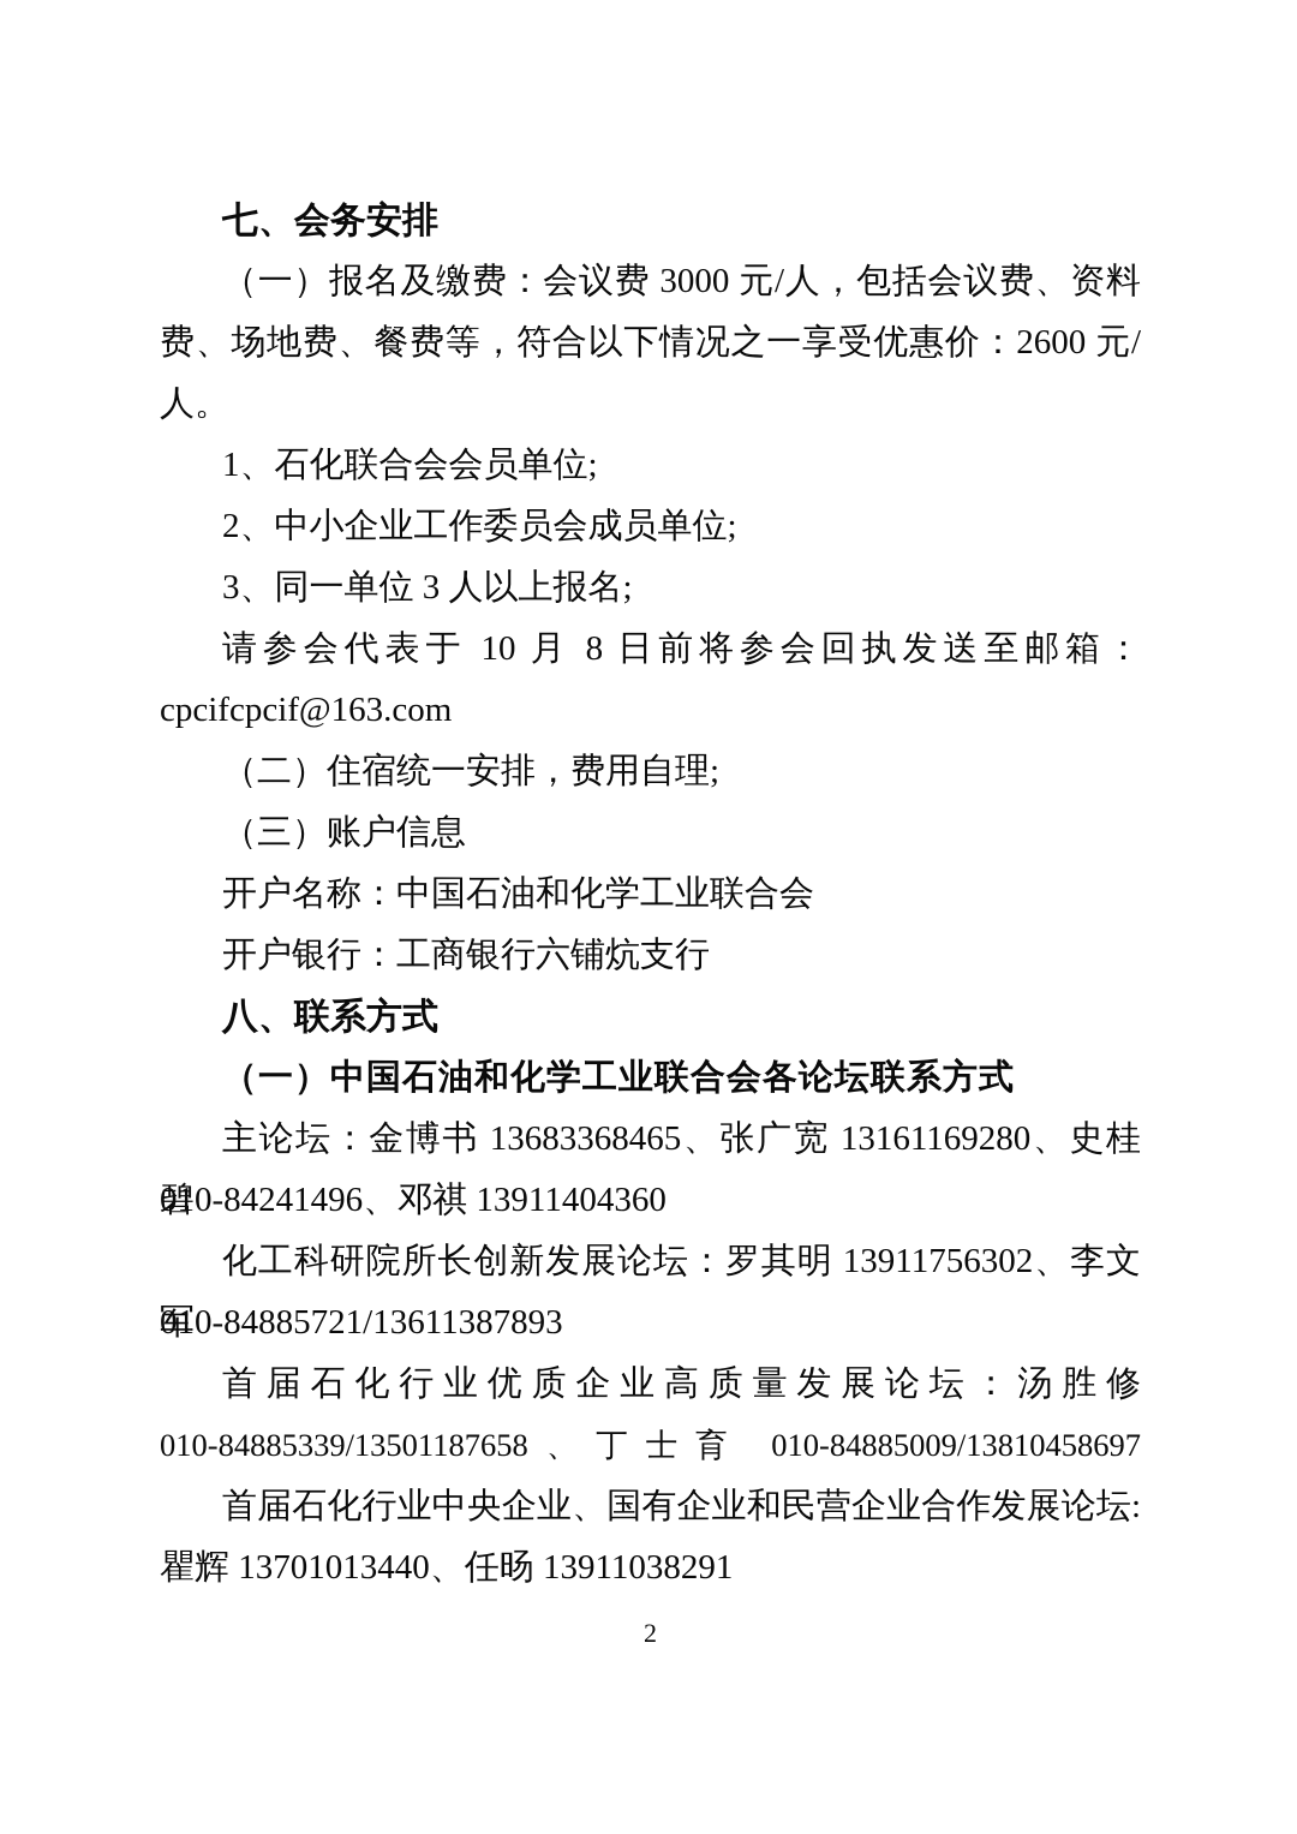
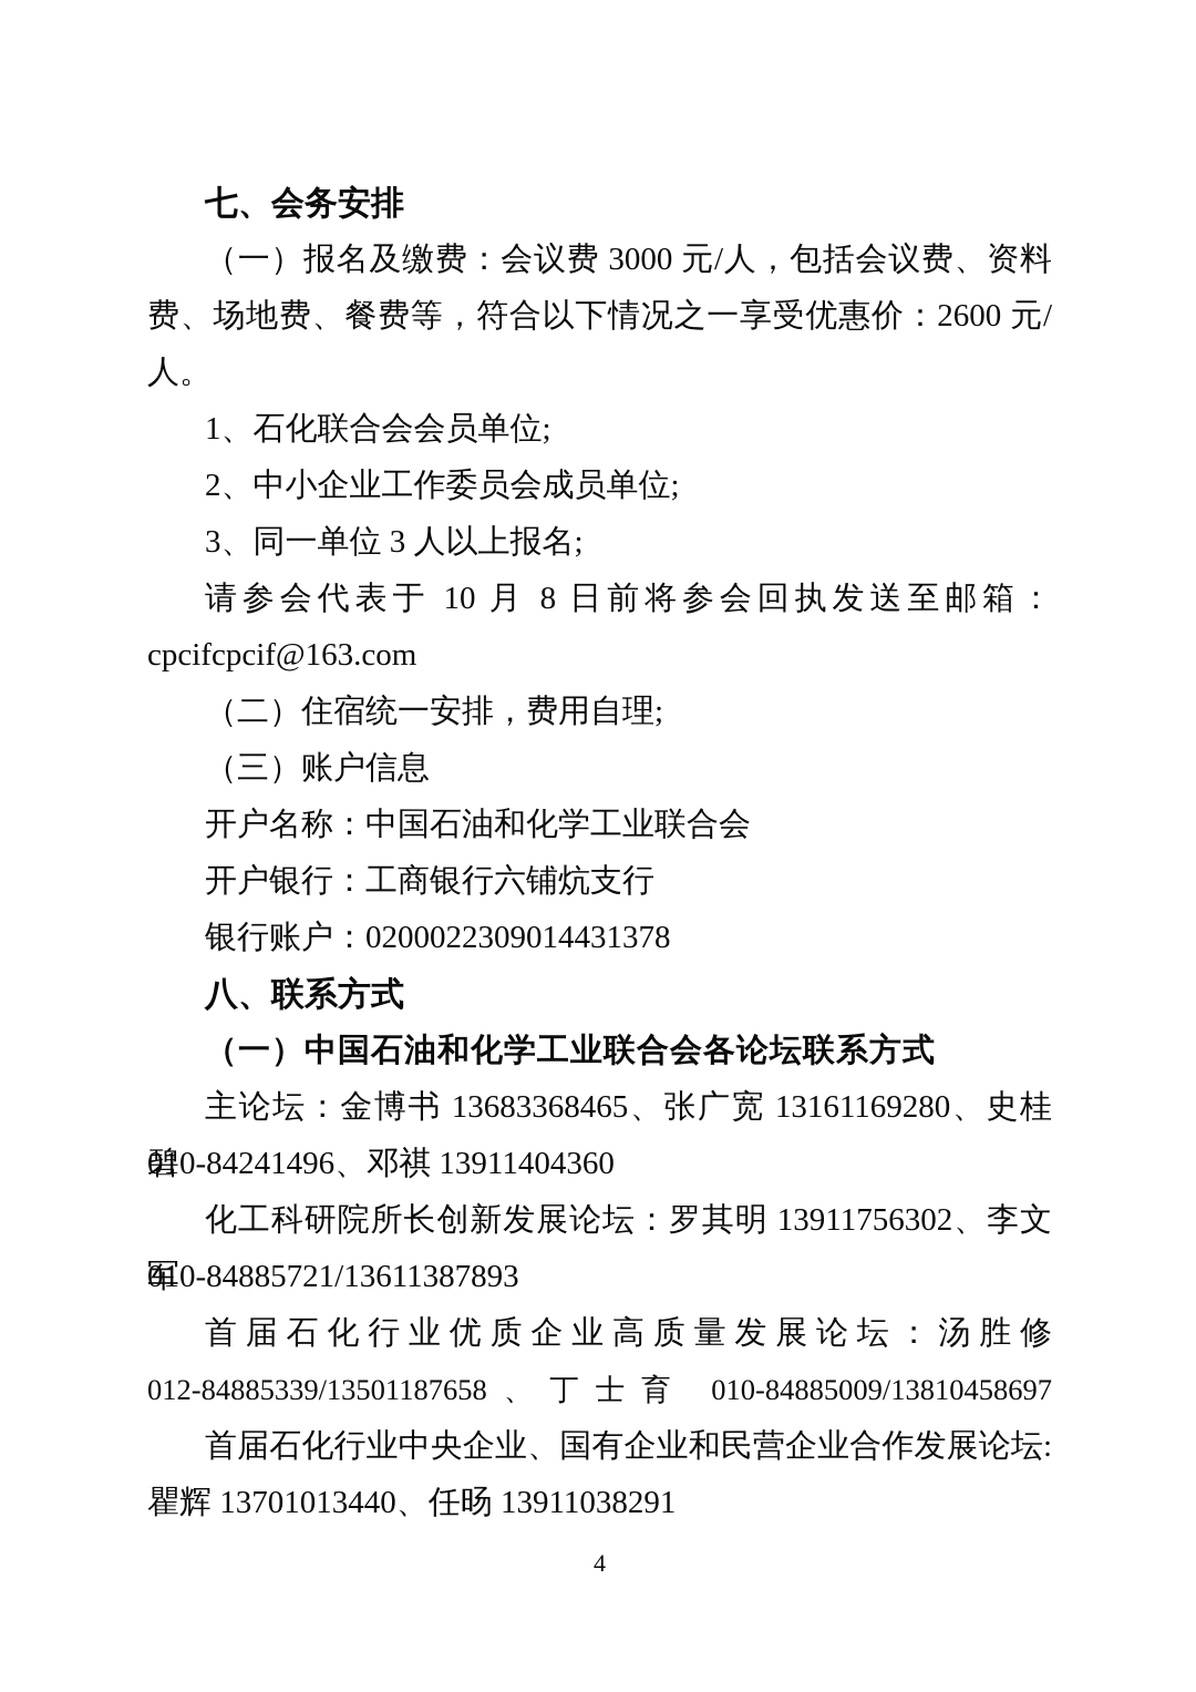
  七、会务安排
  （一）报名及缴费：会议费 3000 元/人，包括会议费、资料
  费、场地费、餐费等，符合以下情况之一享受优惠价：2600 元/
  人。
  1、石化联合会会员单位;
  2、中小企业工作委员会成员单位;
  3、同一单位 3 人以上报名;
  请参会代表于 10 月 8 日前将参会回执发送至邮箱：
  cpcifcpcif@163.com
  （二）住宿统一安排，费用自理;
  （三）账户信息
  开户名称：中国石油和化学工业联合会
  开户银行：工商银行六铺炕支行
+ 银行账户：0200022309014431378
  八、联系方式
  （一）中国石油和化学工业联合会各论坛联系方式
  主论坛：金博书 13683368465、张广宽 13161169280、史桂碧
  010-84241496、邓祺 13911404360
  化工科研院所长创新发展论坛：罗其明 13911756302、李文军
  010-84885721/13611387893
  首届石化行业优质企业高质量发展论坛：汤胜修
- 010-84885339/13501187658、丁士育 010-84885009/13810458697
+ 012-84885339/13501187658、丁士育 010-84885009/13810458697
  首届石化行业中央企业、国有企业和民营企业合作发展论坛:
  瞿辉 13701013440、任旸 13911038291
- 2
+ 4
